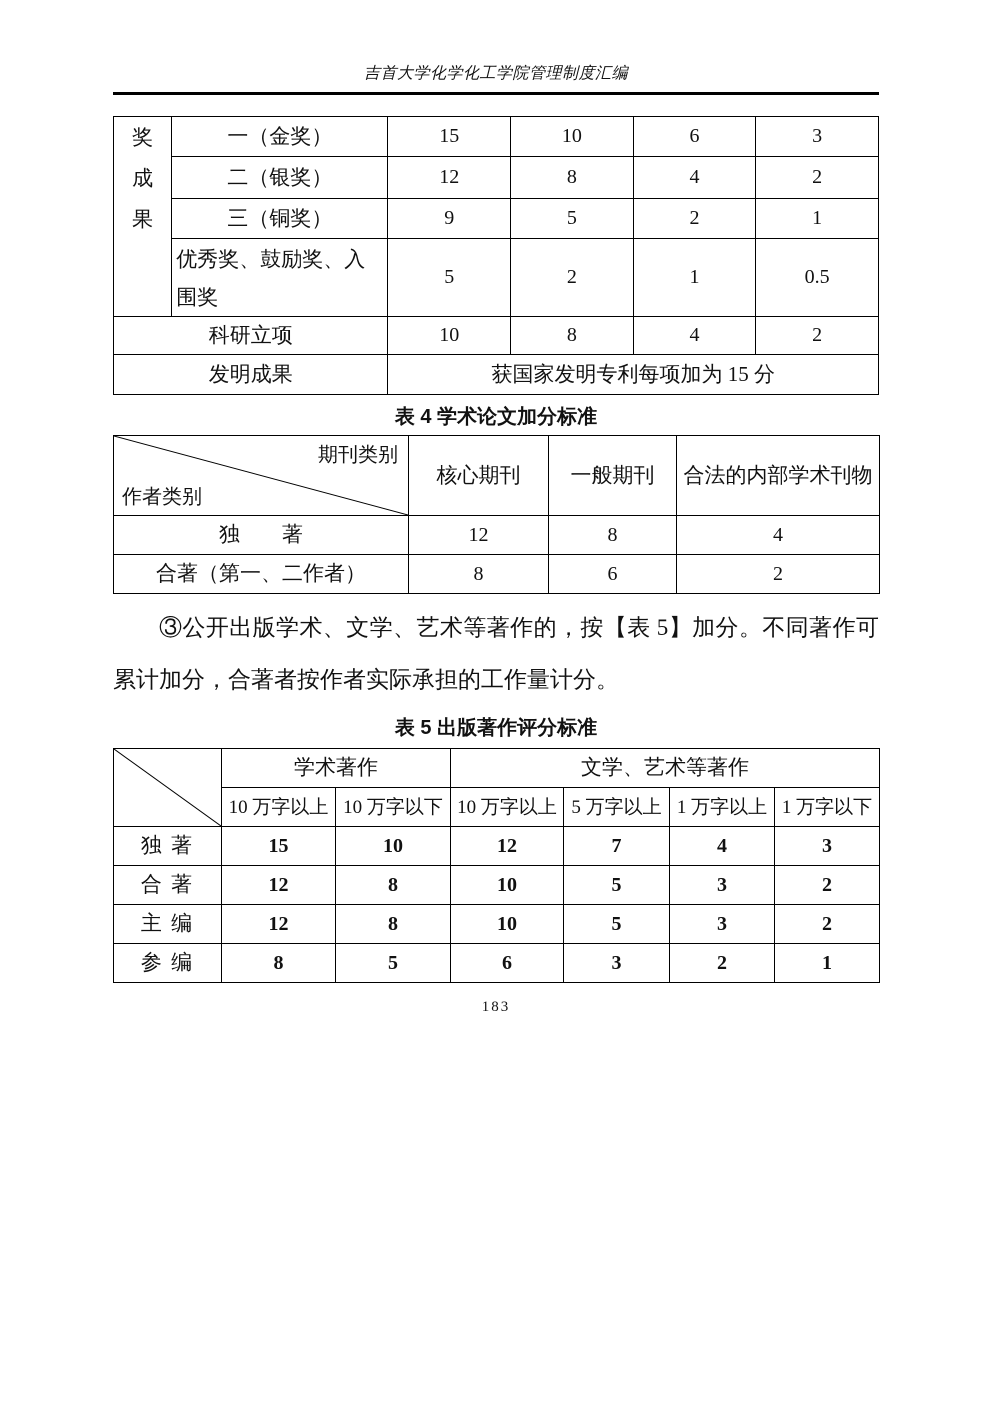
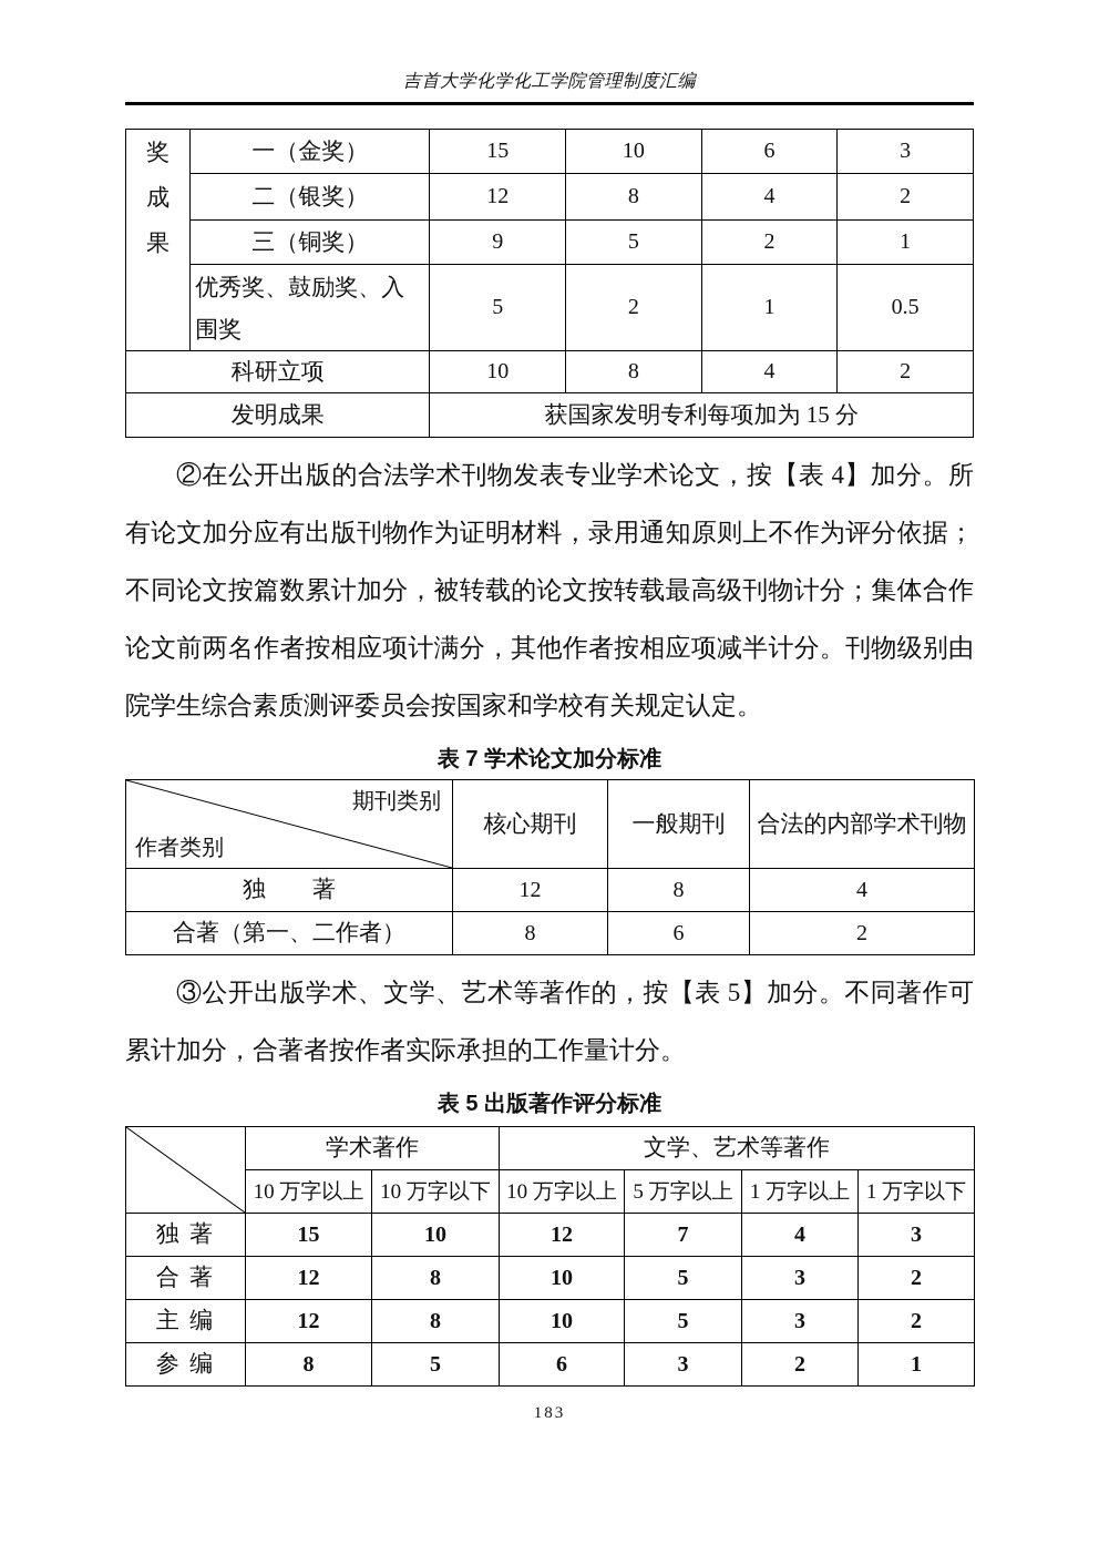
  吉首大学化学化工学院管理制度汇编
  奖 成 果	一（金奖）	15	10	6	3
  二（银奖）	12	8	4	2
  三（铜奖）	9	5	2	1
  优秀奖、鼓励奖、入围奖	5	2	1	0.5
  科研立项	10	8	4	2
  发明成果	获国家发明专利每项加为 15 分
+ ②在公开出版的合法学术刊物发表专业学术论文，按【表 4】加分。所有论文加分应有出版刊物作为证明材料，录用通知原则上不作为评分依据；不同论文按篇数累计加分，被转载的论文按转载最高级刊物计分；集体合作论文前两名作者按相应项计满分，其他作者按相应项减半计分。刊物级别由院学生综合素质测评委员会按国家和学校有关规定认定。
- 表 4 学术论文加分标准
+ 表 7 学术论文加分标准
  期刊类别 作者类别	核心期刊	一般期刊	合法的内部学术刊物
  独 著	12	8	4
  合著（第一、二作者）	8	6	2
  ③公开出版学术、文学、艺术等著作的，按【表 5】加分。不同著作可累计加分，合著者按作者实际承担的工作量计分。
  表 5 出版著作评分标准
  	学术著作	文学、艺术等著作
  10 万字以上	10 万字以下	10 万字以上	5 万字以上	1 万字以上	1 万字以下
  独 著	15	10	12	7	4	3
  合 著	12	8	10	5	3	2
  主 编	12	8	10	5	3	2
  参 编	8	5	6	3	2	1
  183
